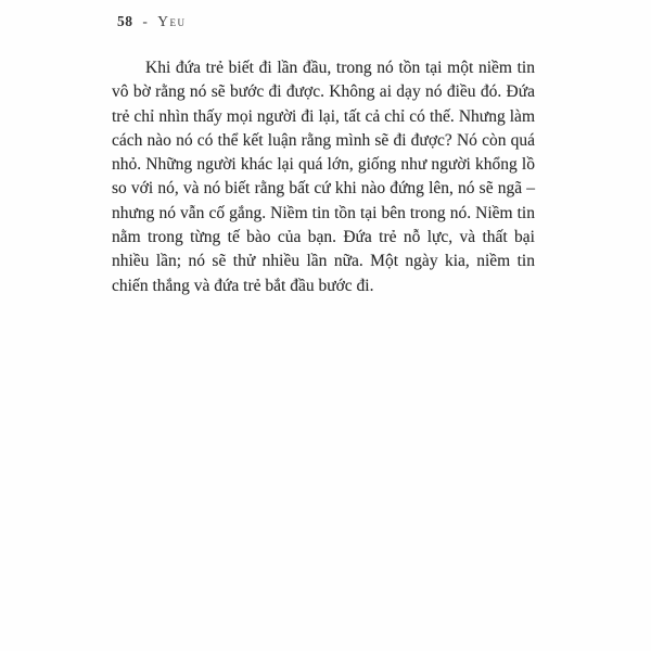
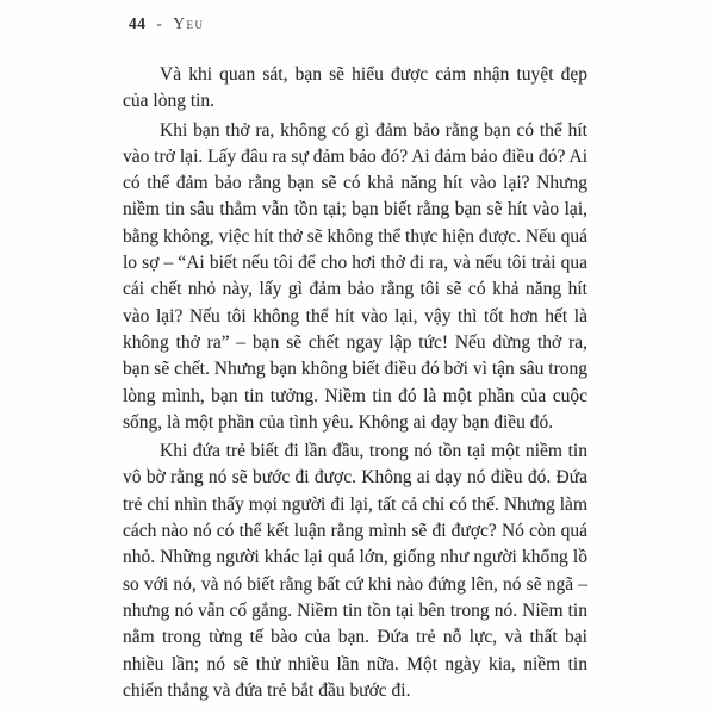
- 58 - Yeu
+ 44 - Yeu
+ Và khi quan sát, bạn sẽ hiểu được cảm nhận tuyệt đẹp của lòng tin.
+ Khi bạn thở ra, không có gì đảm bảo rằng bạn có thể hít vào trở lại. Lấy đâu ra sự đảm bảo đó? Ai đảm bảo điều đó? Ai có thể đảm bảo rằng bạn sẽ có khả năng hít vào lại? Nhưng niềm tin sâu thẳm vẫn tồn tại; bạn biết rằng bạn sẽ hít vào lại, bằng không, việc hít thở sẽ không thể thực hiện được. Nếu quá lo sợ – “Ai biết nếu tôi để cho hơi thở đi ra, và nếu tôi trải qua cái chết nhỏ này, lấy gì đảm bảo rằng tôi sẽ có khả năng hít vào lại? Nếu tôi không thể hít vào lại, vậy thì tốt hơn hết là không thở ra” – bạn sẽ chết ngay lập tức! Nếu dừng thở ra, bạn sẽ chết. Nhưng bạn không biết điều đó bởi vì tận sâu trong lòng mình, bạn tin tưởng. Niềm tin đó là một phần của cuộc sống, là một phần của tình yêu. Không ai dạy bạn điều đó.
  Khi đứa trẻ biết đi lần đầu, trong nó tồn tại một niềm tin vô bờ rằng nó sẽ bước đi được. Không ai dạy nó điều đó. Đứa trẻ chỉ nhìn thấy mọi người đi lại, tất cả chỉ có thế. Nhưng làm cách nào nó có thể kết luận rằng mình sẽ đi được? Nó còn quá nhỏ. Những người khác lại quá lớn, giống như người khổng lồ so với nó, và nó biết rằng bất cứ khi nào đứng lên, nó sẽ ngã – nhưng nó vẫn cố gắng. Niềm tin tồn tại bên trong nó. Niềm tin nằm trong từng tế bào của bạn. Đứa trẻ nỗ lực, và thất bại nhiều lần; nó sẽ thử nhiều lần nữa. Một ngày kia, niềm tin chiến thắng và đứa trẻ bắt đầu bước đi.
